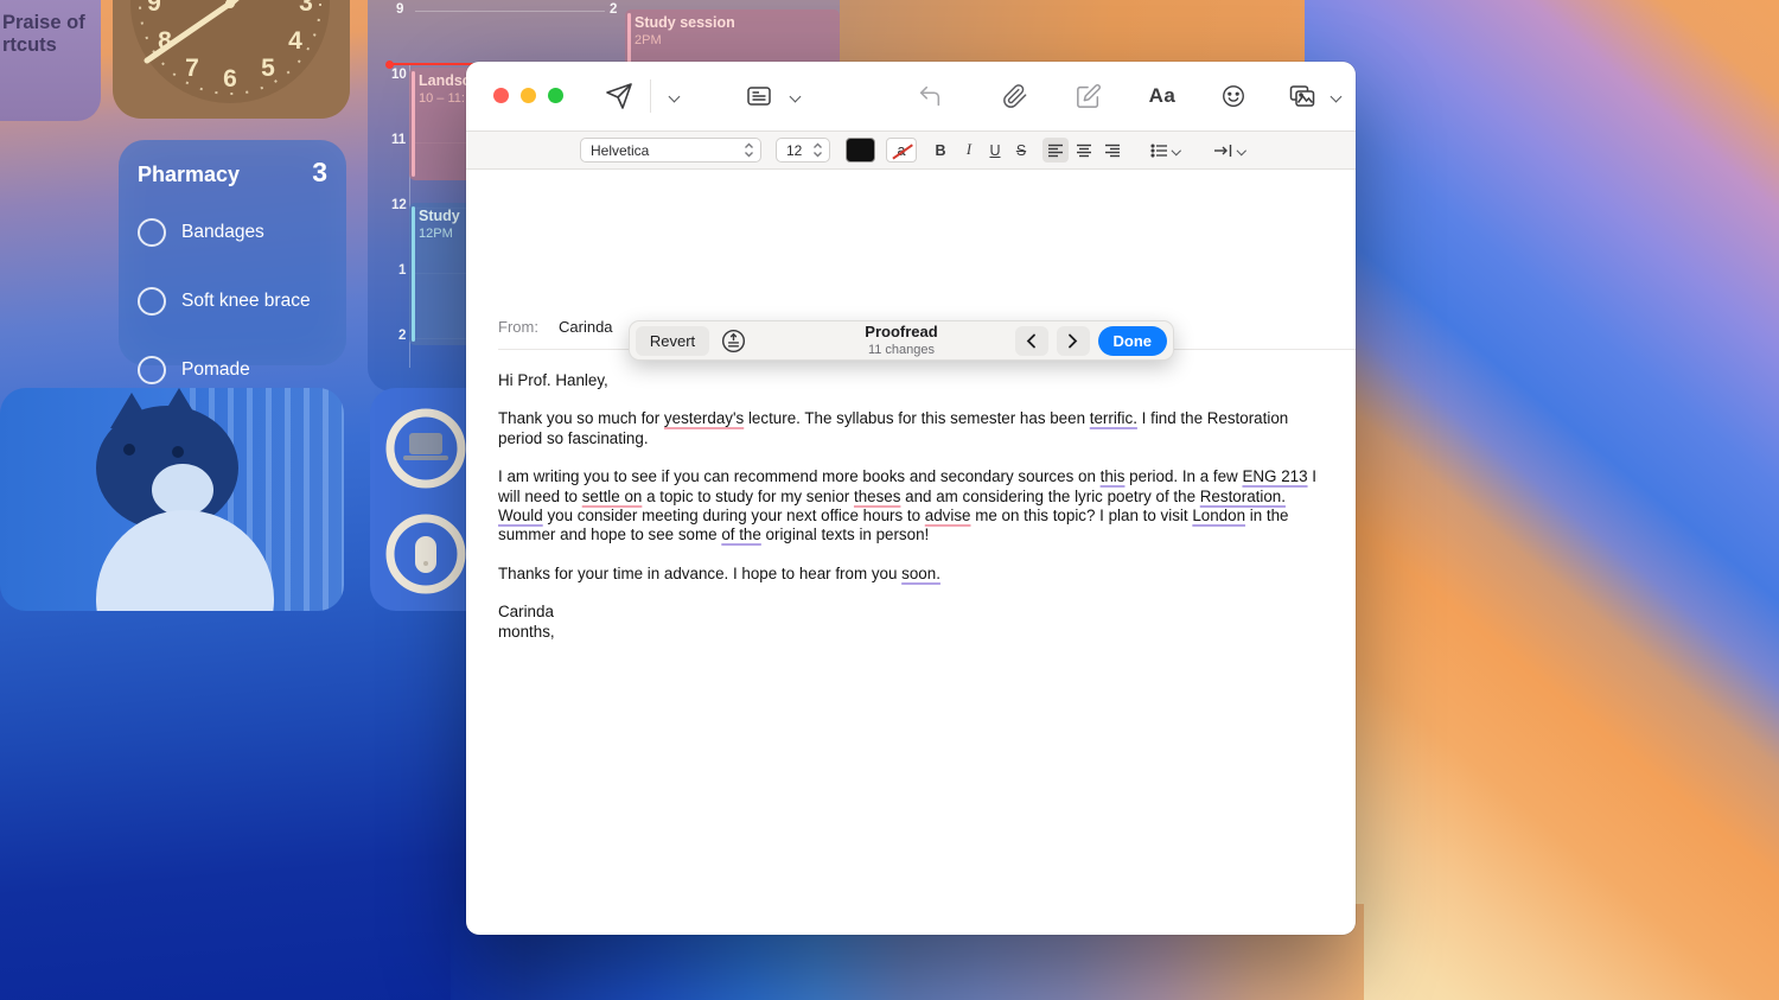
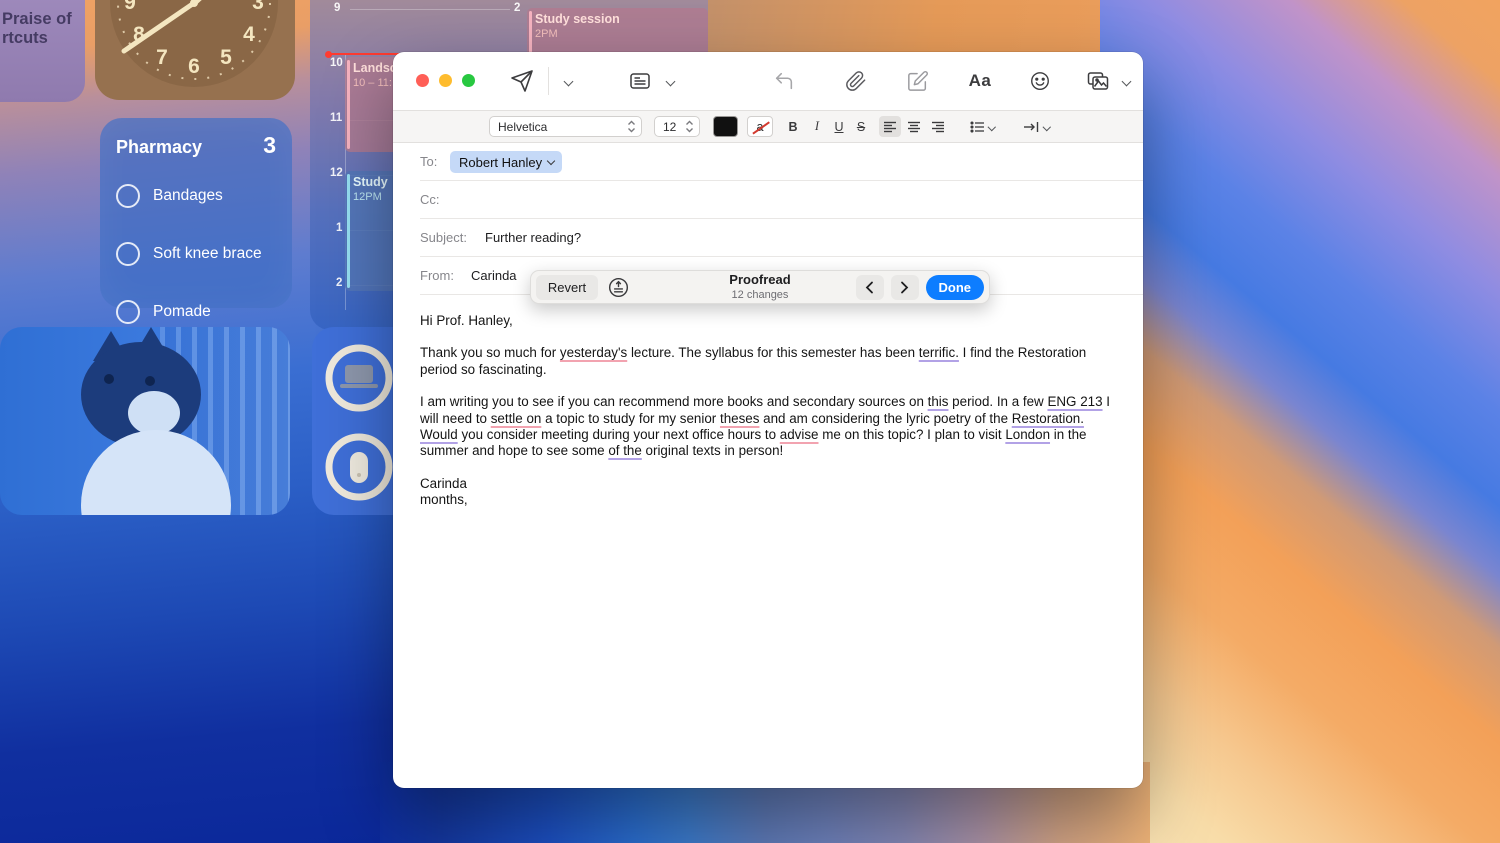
  Praise of
  rtcuts
  3
  4
  5
  6
  7
  8
  9
  Pharmacy
  3
  Bandages
  Soft knee brace
  Pomade
  9
  2
  10
  11
  12
  1
  2
  Study session
  2PM
  Lands
  10 – 11:
  Study
  12PM
  Aa
  Helvetica
  12
  B
  I
  U
  S
+ To:
+ Robert Hanley
+ Cc:
+ Subject:
+ Further reading?
  From:
  Carinda
  Revert
  Proofread
- 11 changes
+ 12 changes
  Done
  Hi Prof. Hanley,
  Thank you so much for yesterday's lecture. The syllabus for this semester has been terrific. I find the Restoration period so fascinating.
  I am writing you to see if you can recommend more books and secondary sources on this period. In a few ENG 213 I will need to settle on a topic to study for my senior theses and am considering the lyric poetry of the Restoration. Would you consider meeting during your next office hours to advise me on this topic? I plan to visit London in the summer and hope to see some of the original texts in person!
- Thanks for your time in advance. I hope to hear from you soon.
  Carinda
  months,
